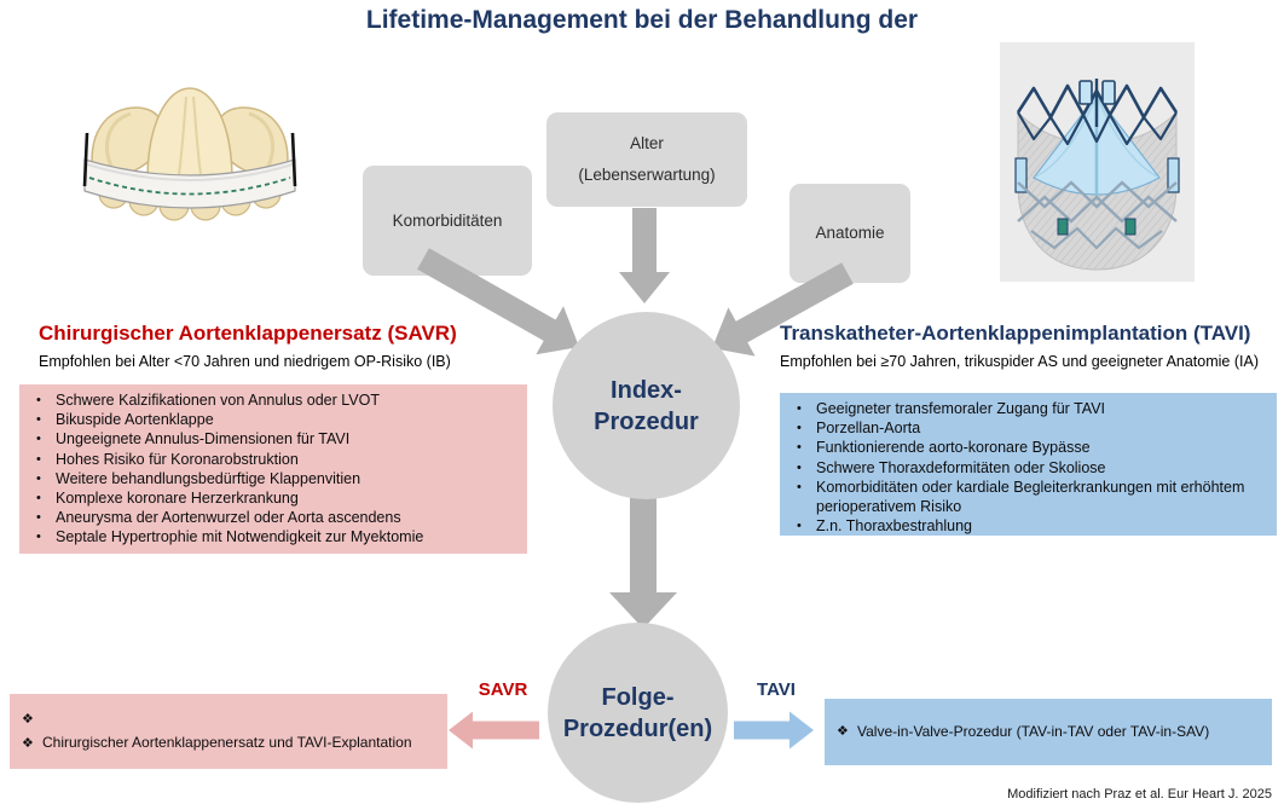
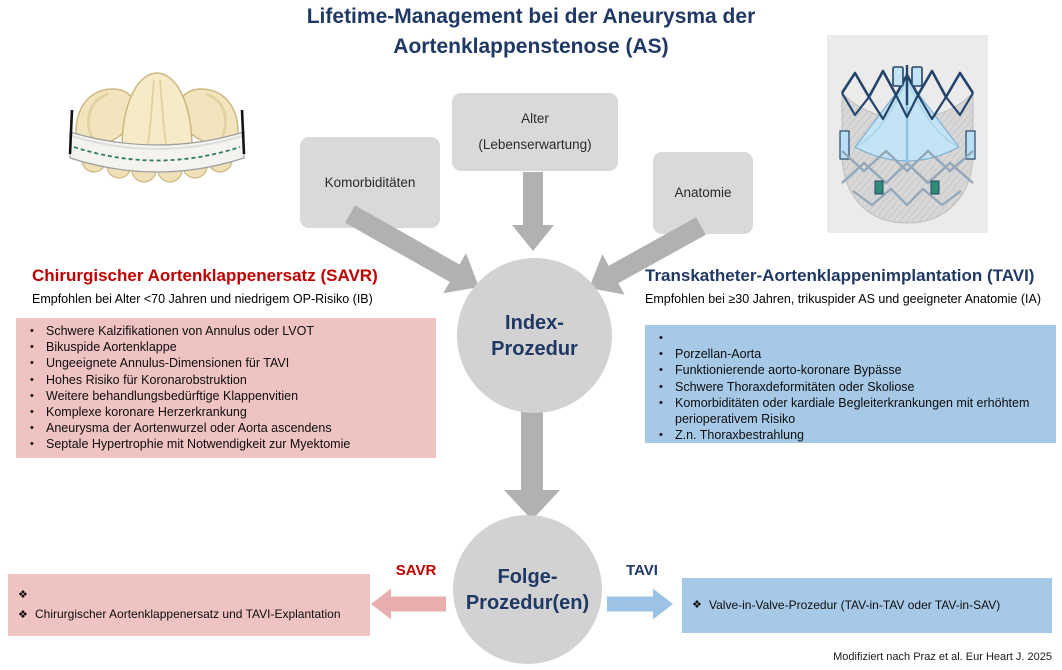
- Lifetime-Management bei der Behandlung der
+ Lifetime-Management bei der Aneurysma der
+ Aortenklappenstenose (AS)
  Komorbiditäten
  Alter
  (Lebenserwartung)
  Anatomie
  Index-
  Prozedur
  Folge-
  Prozedur(en)
  Chirurgischer Aortenklappenersatz (SAVR)
  Empfohlen bei Alter <70 Jahren und niedrigem OP-Risiko (IB)
  •
  Schwere Kalzifikationen von Annulus oder LVOT
  •
  Bikuspide Aortenklappe
  •
  Ungeeignete Annulus-Dimensionen für TAVI
  •
  Hohes Risiko für Koronarobstruktion
  •
  Weitere behandlungsbedürftige Klappenvitien
  •
  Komplexe koronare Herzerkrankung
  •
  Aneurysma der Aortenwurzel oder Aorta ascendens
  •
  Septale Hypertrophie mit Notwendigkeit zur Myektomie
  Transkatheter-Aortenklappenimplantation (TAVI)
- Empfohlen bei ≥70 Jahren, trikuspider AS und geeigneter Anatomie (IA)
+ Empfohlen bei ≥30 Jahren, trikuspider AS und geeigneter Anatomie (IA)
  •
- Geeigneter transfemoraler Zugang für TAVI
  •
  Porzellan-Aorta
  •
  Funktionierende aorto-koronare Bypässe
  •
  Schwere Thoraxdeformitäten oder Skoliose
  •
  Komorbiditäten oder kardiale Begleiterkrankungen mit erhöhtem perioperativem Risiko
  •
  Z.n. Thoraxbestrahlung
  SAVR
  TAVI
  ❖
  ❖
  Chirurgischer Aortenklappenersatz und TAVI-Explantation
  ❖
  Valve-in-Valve-Prozedur (TAV-in-TAV oder TAV-in-SAV)
  Modifiziert nach Praz et al. Eur Heart J. 2025
